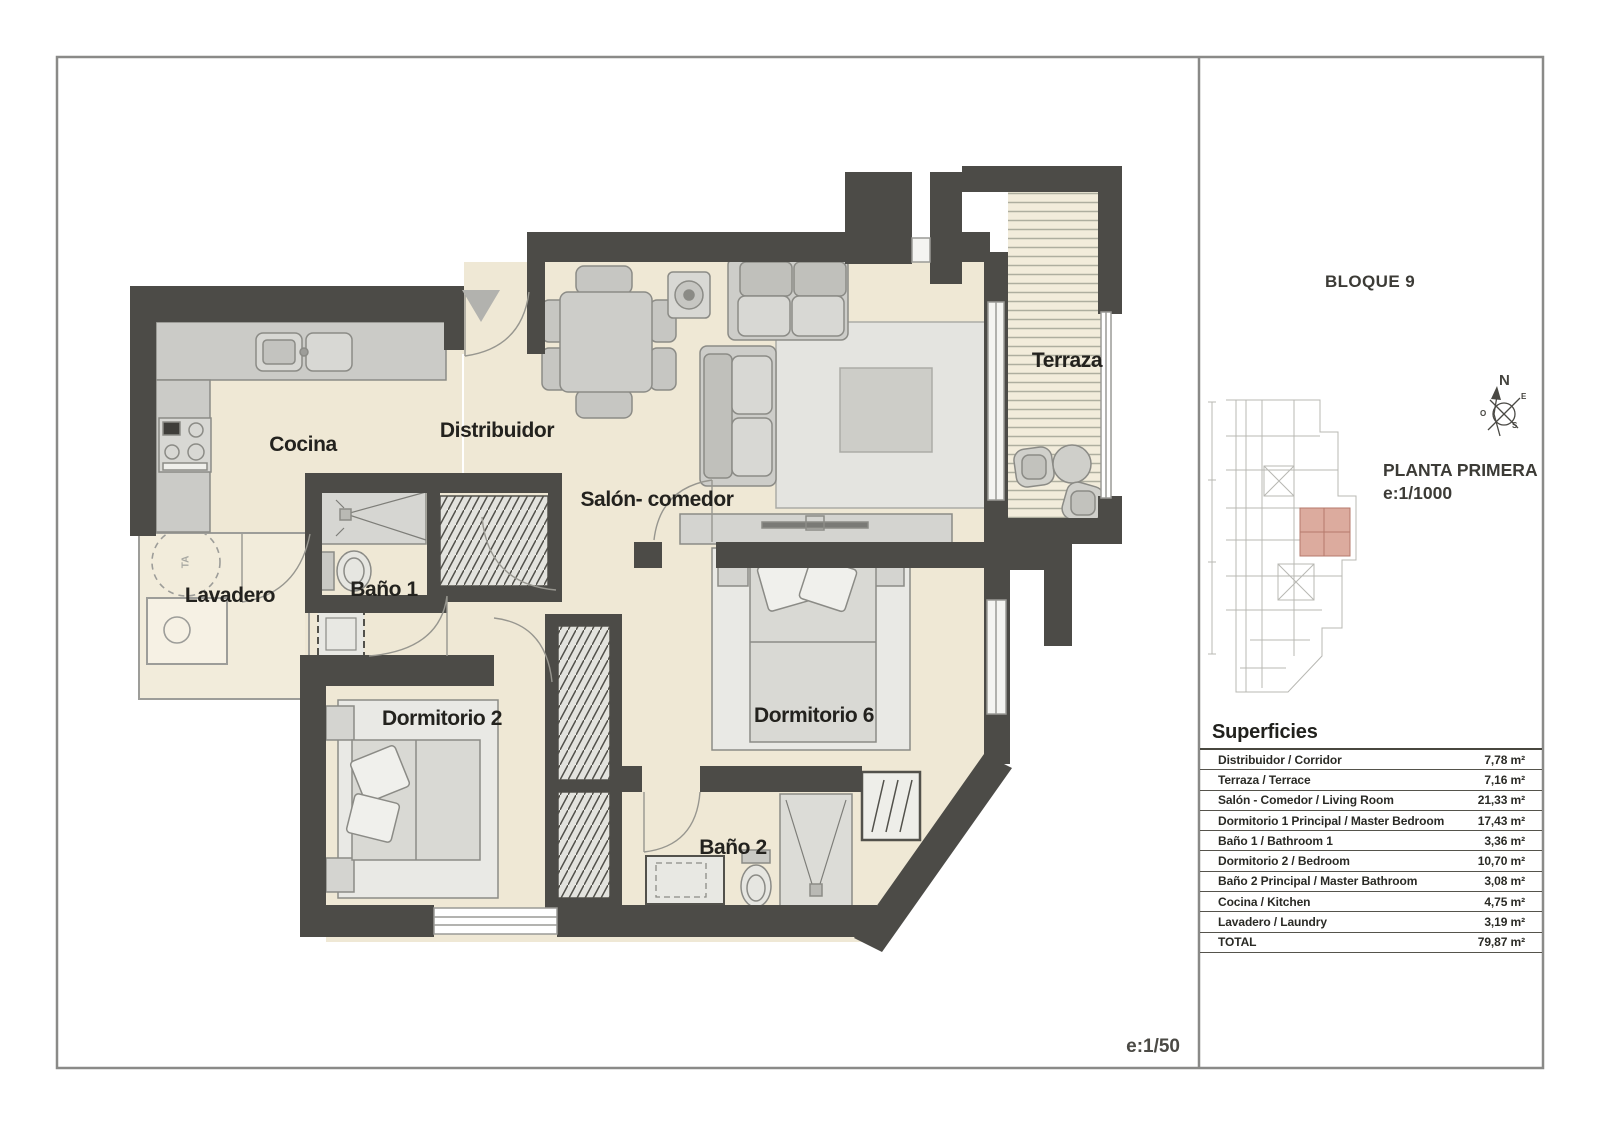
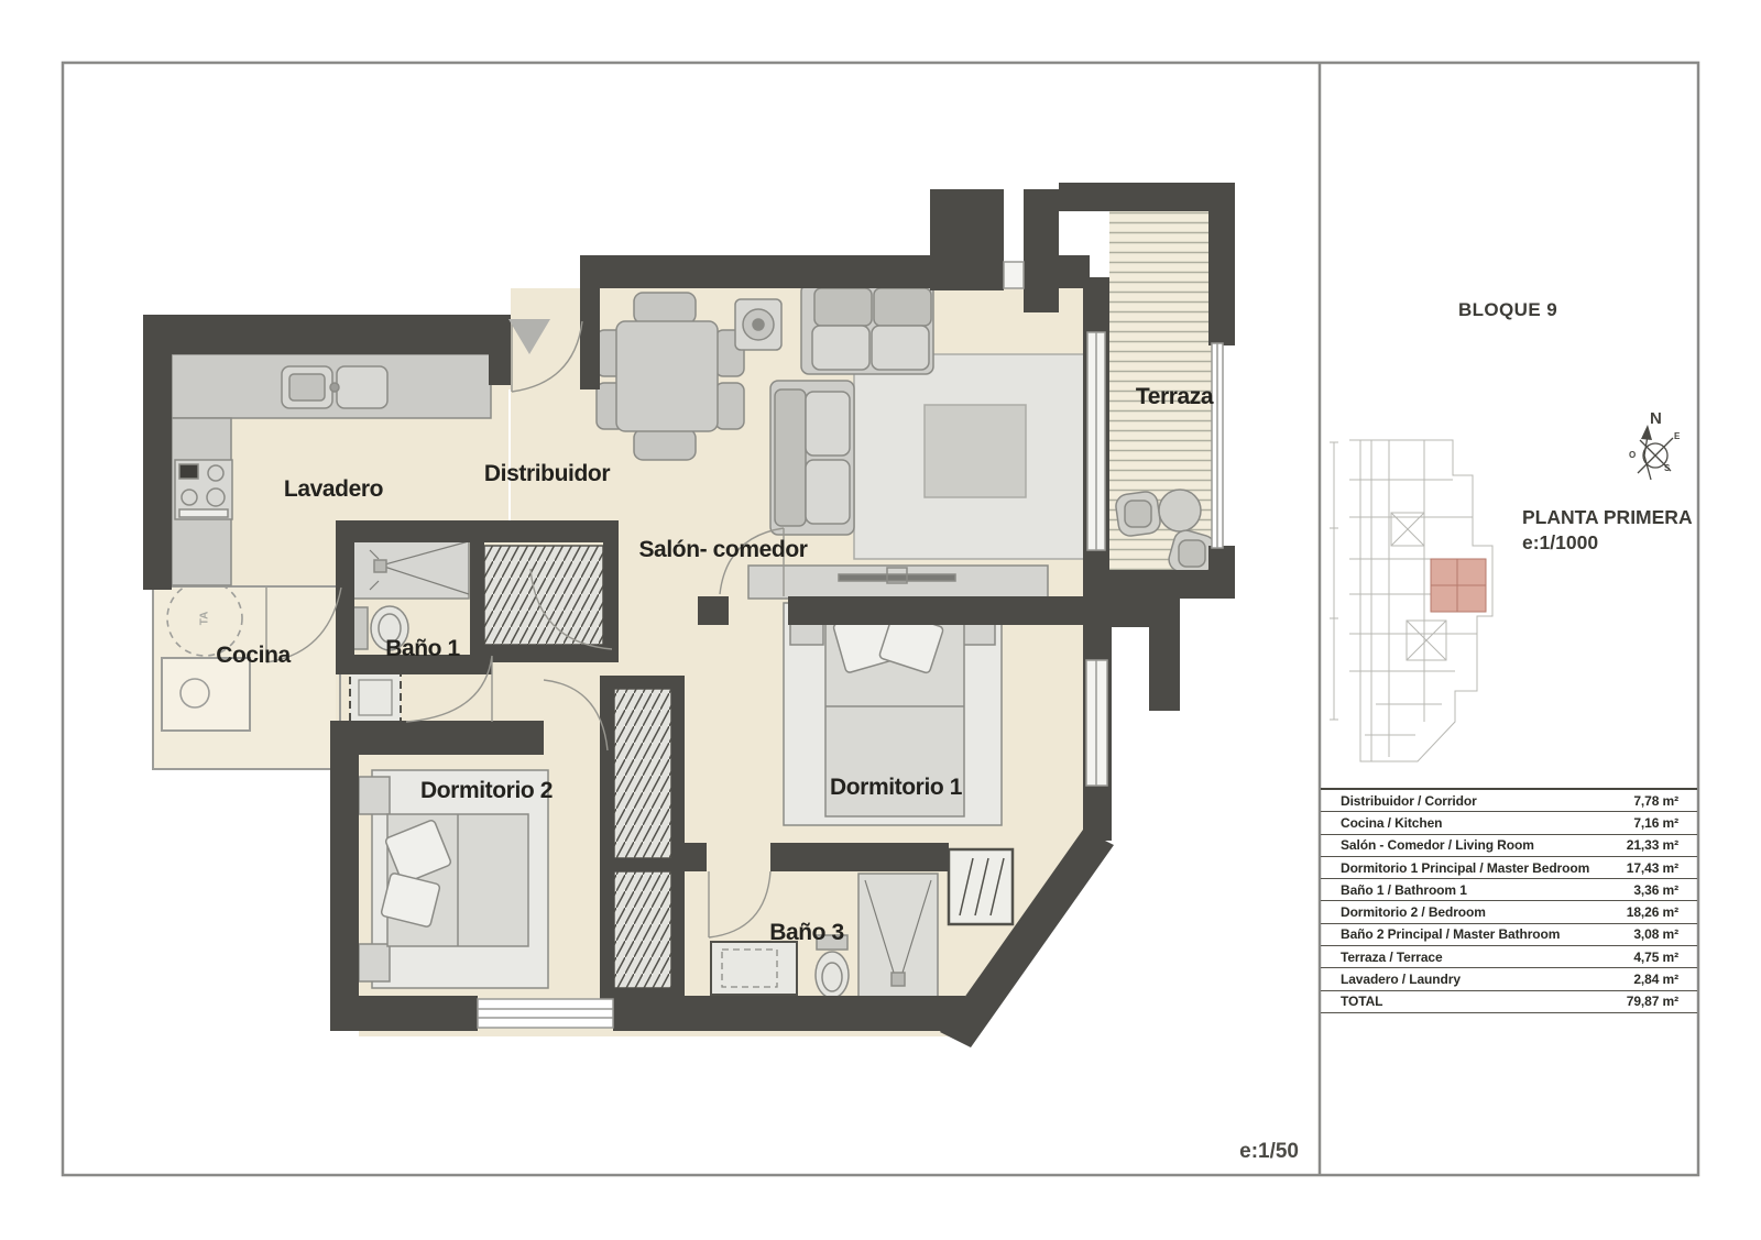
- Cocina
+ Lavadero
  Distribuidor
  Salón- comedor
  Terraza
- Lavadero
+ Cocina
  Baño 1
  Dormitorio 2
- Dormitorio 6
+ Dormitorio 1
- Baño 2
+ Baño 3
  e:1/50
  BLOQUE 9
  PLANTA PRIMERA
  e:1/1000
  N
  E
  O
  S
- Superficies
  Distribuidor / Corridor
  7,78 m²
- Terraza / Terrace
+ Cocina / Kitchen
  7,16 m²
  Salón - Comedor / Living Room
  21,33 m²
  Dormitorio 1 Principal / Master Bedroom
  17,43 m²
  Baño 1 / Bathroom 1
  3,36 m²
  Dormitorio 2 / Bedroom
- 10,70 m²
+ 18,26 m²
  Baño 2 Principal / Master Bathroom
  3,08 m²
- Cocina / Kitchen
+ Terraza / Terrace
  4,75 m²
  Lavadero / Laundry
- 3,19 m²
+ 2,84 m²
  TOTAL
  79,87 m²
